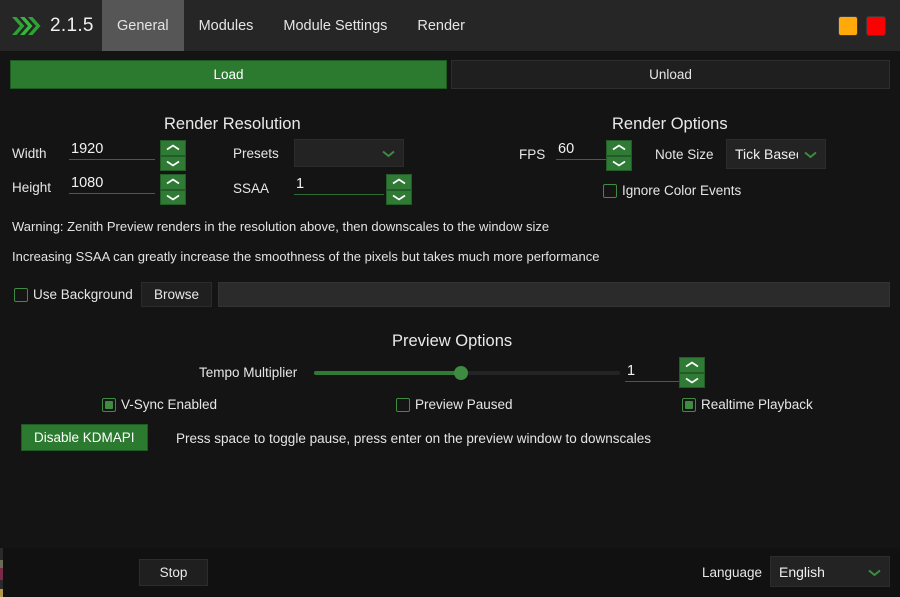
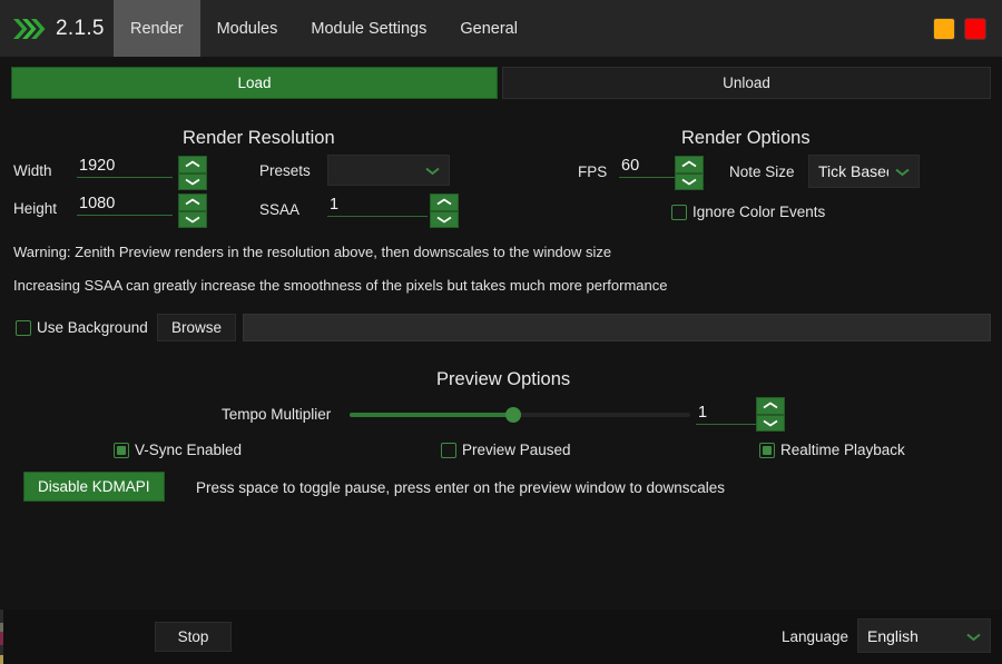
  2.1.5
- General
+ Render
  Modules
  Module Settings
- Render
+ General
  Load
  Unload
  Render Resolution
  Width
  1920
  Height
  1080
  Presets
  SSAA
  1
  Render Options
  FPS
  60
  Note Size
  Tick Base
  Ignore Color Events
  Warning: Zenith Preview renders in the resolution above, then downscales to the window size
  Increasing SSAA can greatly increase the smoothness of the pixels but takes much more performance
  Use Background
  Browse
  Preview Options
  Tempo Multiplier
  1
  V-Sync Enabled
  Preview Paused
  Realtime Playback
  Disable KDMAPI
  Press space to toggle pause, press enter on the preview window to downscales
  Stop
  Language
  English
